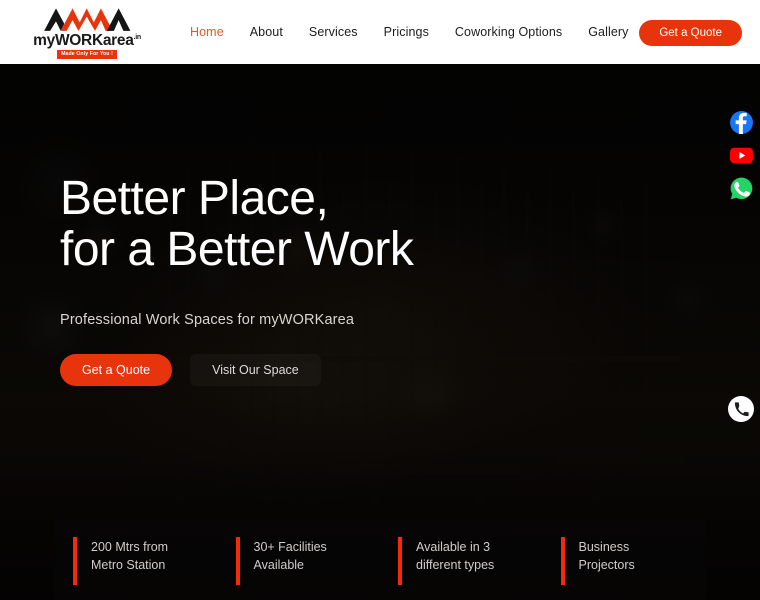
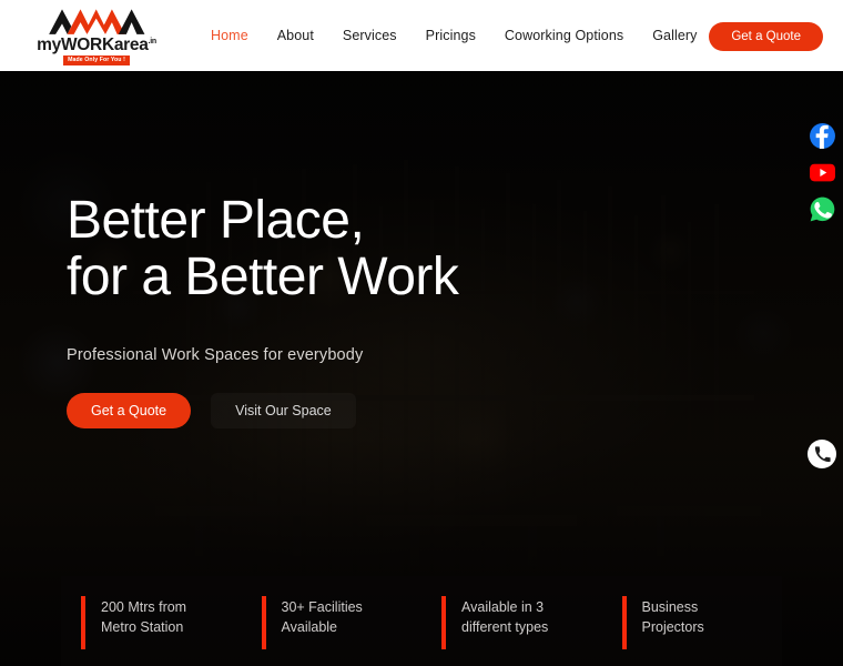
  myWORKarea
  Home
  About
  Services
  Pricings
  Coworking Options
  Gallery
  Get a Quote
  Better Place,
  for a Better Work
- Professional Work Spaces for myWORKarea
+ Professional Work Spaces for everybody
  Get a Quote
  Visit Our Space
  200 Mtrs from
  Metro Station
  30+ Facilities
  Available
  Available in 3
  different types
  Business
  Projectors
